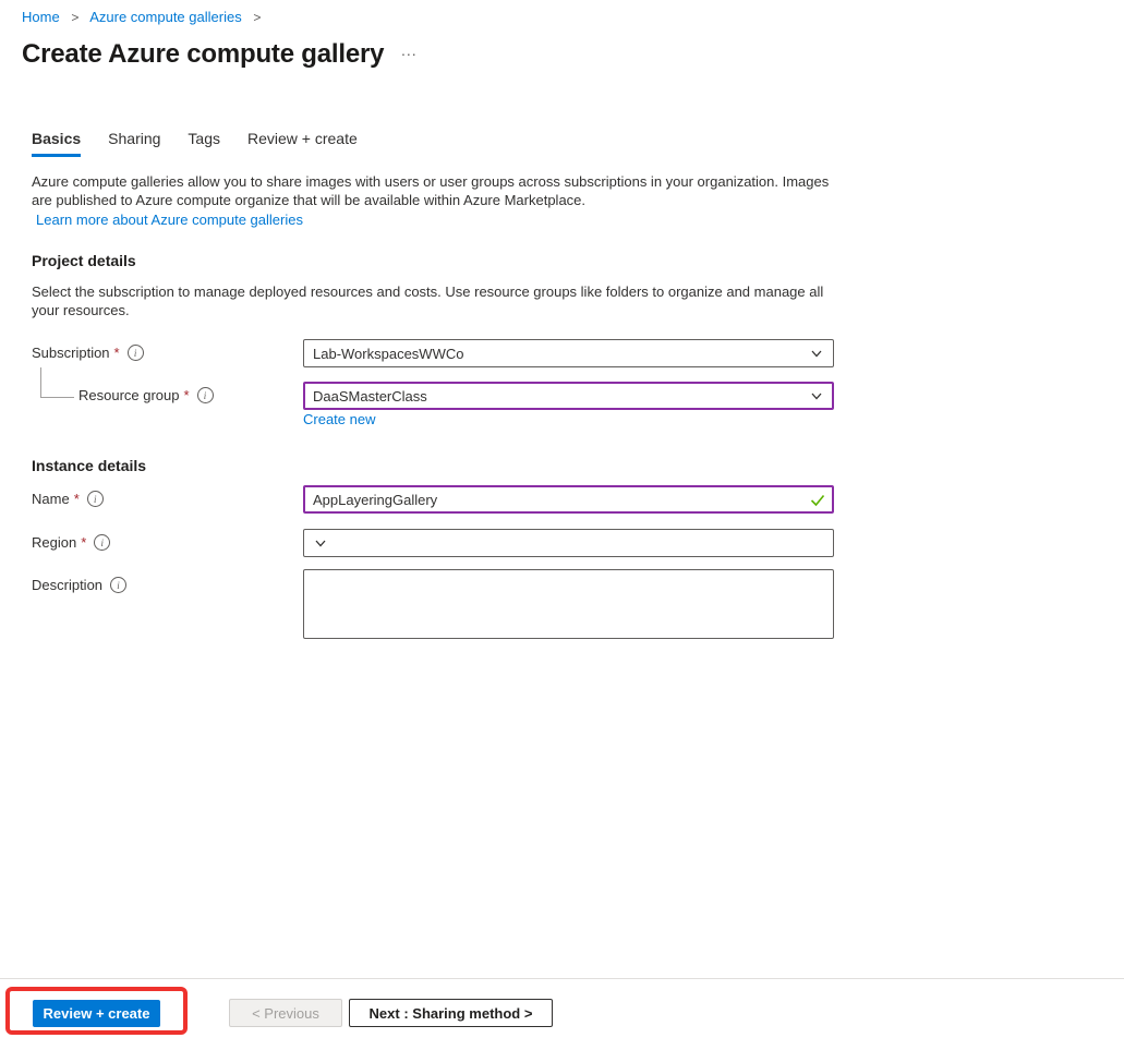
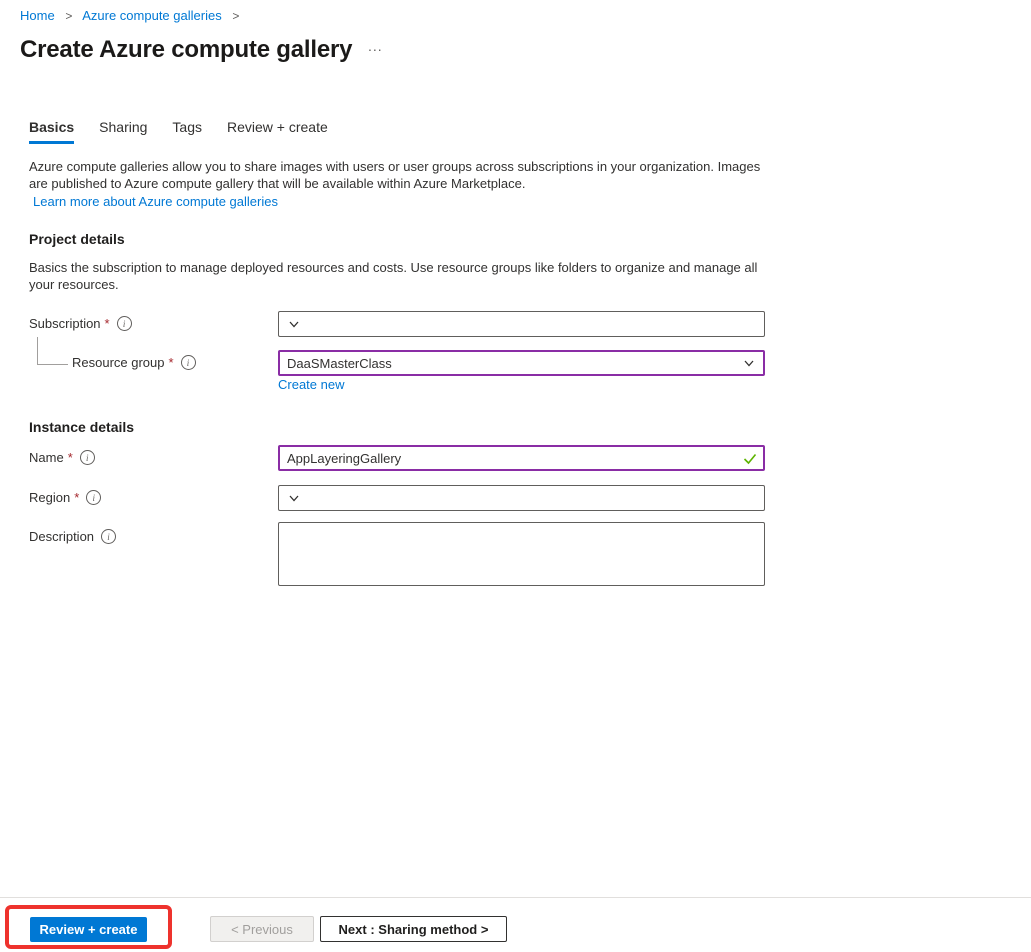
  Home > Azure compute galleries >
  Create Azure compute gallery
  ...
  Basics
  Sharing
  Tags
  Review + create
- Azure compute galleries allow you to share images with users or user groups across subscriptions in your organization. Images are published to Azure compute organize that will be available within Azure Marketplace.
+ Azure compute galleries allow you to share images with users or user groups across subscriptions in your organization. Images are published to Azure compute gallery that will be available within Azure Marketplace.
  Learn more about Azure compute galleries
  Project details
- Select the subscription to manage deployed resources and costs. Use resource groups like folders to organize and manage all your resources.
+ Basics the subscription to manage deployed resources and costs. Use resource groups like folders to organize and manage all your resources.
  Subscription
  *
  i
- Lab-WorkspacesWWCo
  Resource group
  *
  i
  DaaSMasterClass
  Create new
  Instance details
  Name
  *
  i
  AppLayeringGallery
  Region
  *
  i
  Description
  i
  Review + create
  < Previous
  Next : Sharing method >
